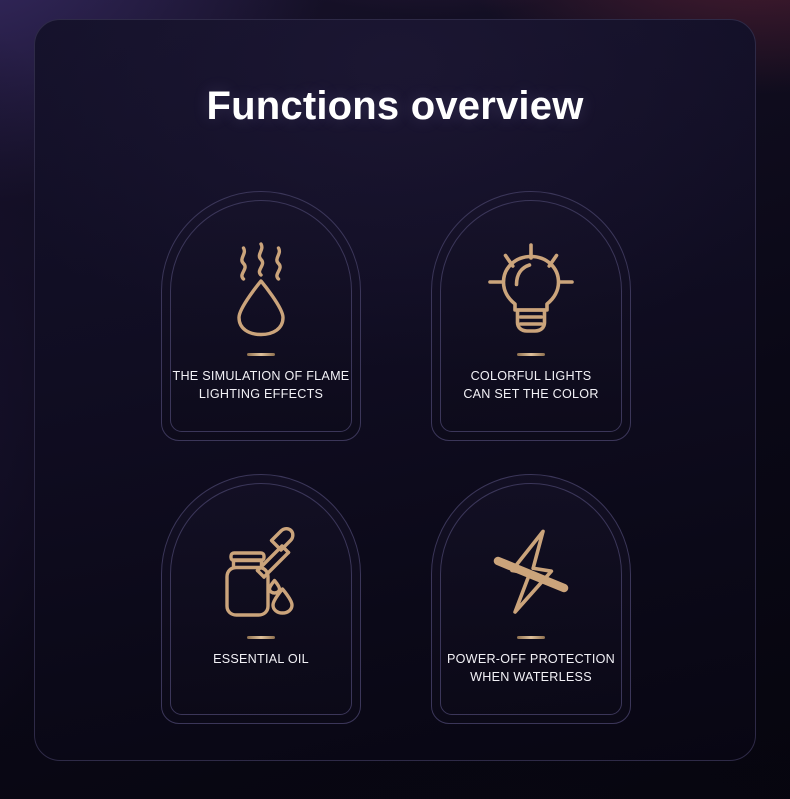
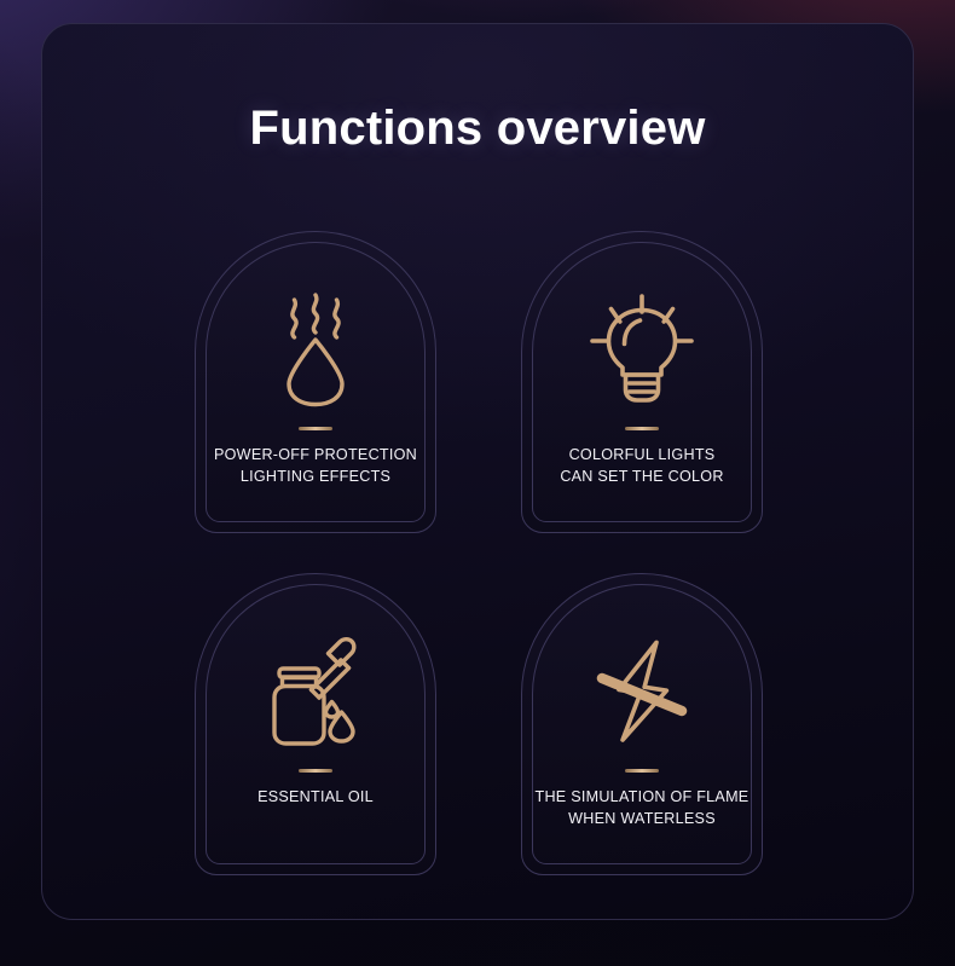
  Functions overview
- THE SIMULATION OF FLAME
+ POWER-OFF PROTECTION
  LIGHTING EFFECTS
  COLORFUL LIGHTS
  CAN SET THE COLOR
  ESSENTIAL OIL
- POWER-OFF PROTECTION
+ THE SIMULATION OF FLAME
  WHEN WATERLESS
